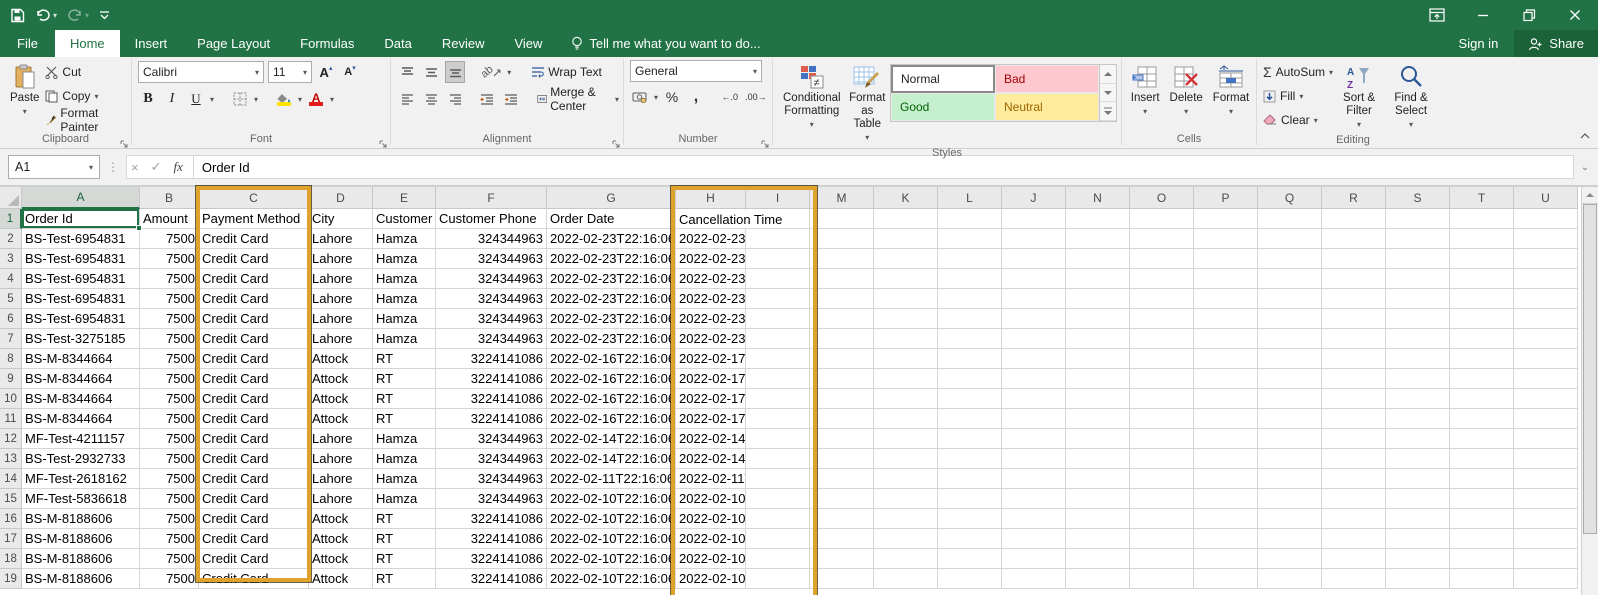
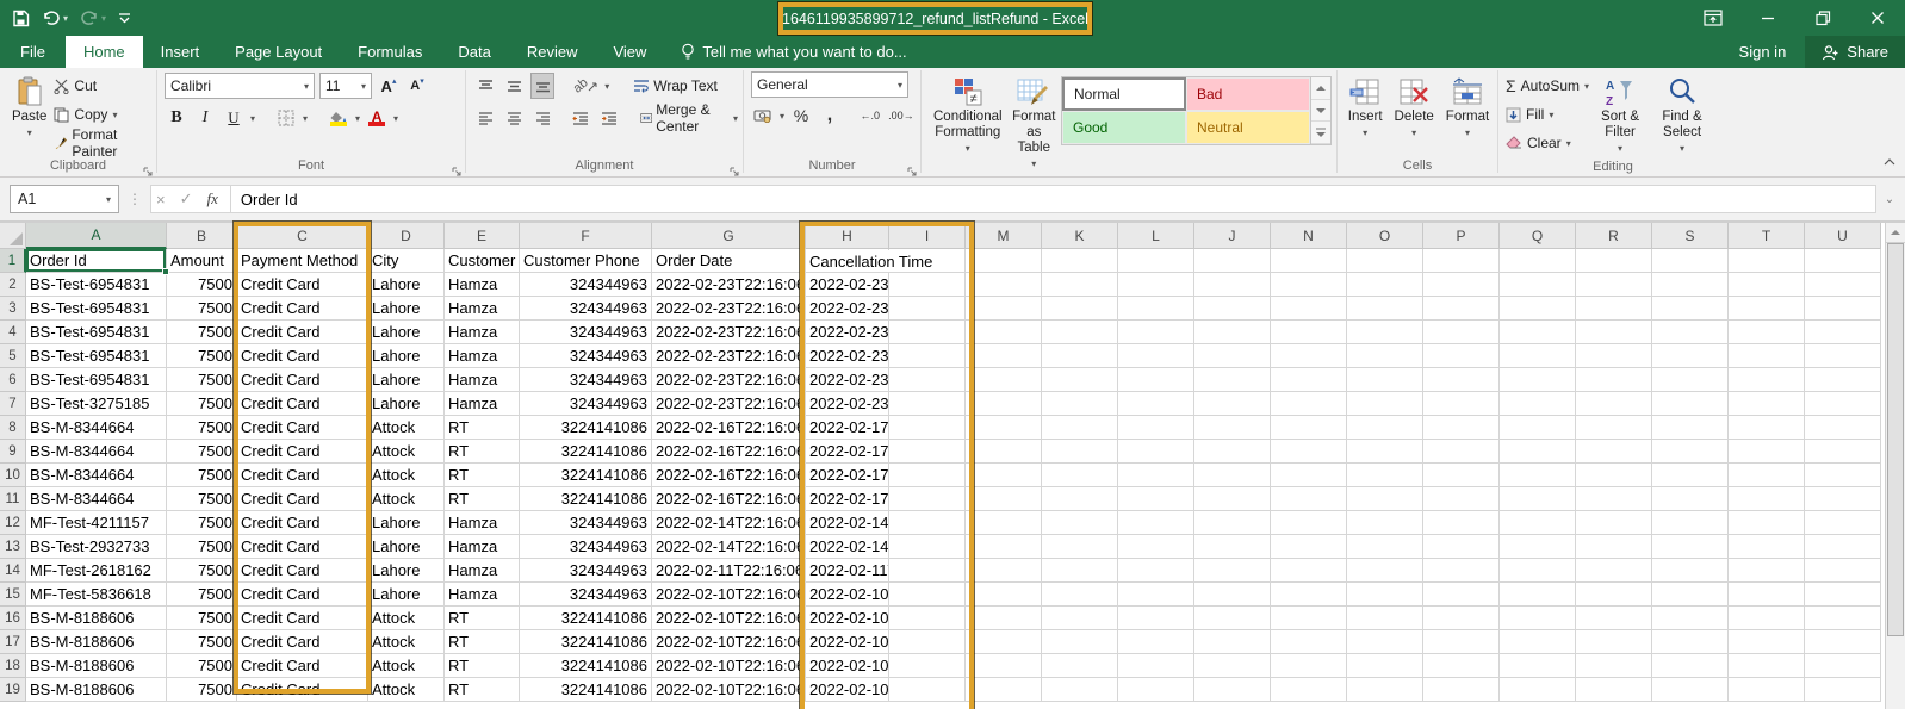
  ▾
  ▾
+ 1646119935899712_refund_listRefund - Excel
  File
  Home
  Insert
  Page Layout
  Formulas
  Data
  Review
  View
  Tell me what you want to do...
  Sign in
  Share
  Paste
  ▾
  Cut
  Copy
  ▾
  Format Painter
  Clipboard
  Calibri
  ▾
  11
  ▾
  A
  A
  B
  I
  U
  ▾
  ▾
  ▾
  A
  ▾
  Font
  ▾
  Wrap Text
  Merge & Center
  ▾
  Alignment
  General
  ▾
  ▾
  %
  ,
  ←.0
  .00→
  Number
  ≠
  Conditional Formatting
  ▾
  Format as Table
  ▾
  Normal
  Bad
  Good
  Neutral
- Styles
  Insert
  ▾
  Delete
  ▾
  Format
  ▾
  Cells
  Σ
  AutoSum
  ▾
  Fill
  ▾
  Clear
  ▾
  A
  Z
  Sort & Filter
  ▾
  Find & Select
  ▾
  Editing
  A1
  ▾
  ⋮
  ×
  ✓
  fx
  Order Id
  ⌄
  A
  B
  C
  D
  E
  F
  G
  H
  I
  M
  K
  L
  J
  N
  O
  P
  Q
  R
  S
  T
  U
  1
  Order Id
  Amount
  Payment Method
  City
  Customer
  Customer Phone
  Order Date
  Cancellation Time
  2
  BS-Test-6954831
  7500
  Credit Card
  Lahore
  Hamza
  324344963
  2022-02-23T22:16:06
  3
  BS-Test-6954831
  7500
  Credit Card
  Lahore
  Hamza
  324344963
  2022-02-23T22:16:06
  4
  BS-Test-6954831
  7500
  Credit Card
  Lahore
  Hamza
  324344963
  2022-02-23T22:16:06
  5
  BS-Test-6954831
  7500
  Credit Card
  Lahore
  Hamza
  324344963
  2022-02-23T22:16:06
  6
  BS-Test-6954831
  7500
  Credit Card
  Lahore
  Hamza
  324344963
  2022-02-23T22:16:06
  7
  BS-Test-3275185
  7500
  Credit Card
  Lahore
  Hamza
  324344963
  2022-02-23T22:16:06
  8
  BS-M-8344664
  7500
  Credit Card
  Attock
  RT
  3224141086
  2022-02-16T22:16:06
  9
  BS-M-8344664
  7500
  Credit Card
  Attock
  RT
  3224141086
  2022-02-16T22:16:06
  10
  BS-M-8344664
  7500
  Credit Card
  Attock
  RT
  3224141086
  2022-02-16T22:16:06
  11
  BS-M-8344664
  7500
  Credit Card
  Attock
  RT
  3224141086
  2022-02-16T22:16:06
  12
  MF-Test-4211157
  7500
  Credit Card
  Lahore
  Hamza
  324344963
  2022-02-14T22:16:06
  13
  BS-Test-2932733
  7500
  Credit Card
  Lahore
  Hamza
  324344963
  2022-02-14T22:16:06
  14
  MF-Test-2618162
  7500
  Credit Card
  Lahore
  Hamza
  324344963
  2022-02-11T22:16:06
  15
  MF-Test-5836618
  7500
  Credit Card
  Lahore
  Hamza
  324344963
  2022-02-10T22:16:06
  16
  BS-M-8188606
  7500
  Credit Card
  Attock
  RT
  3224141086
  2022-02-10T22:16:06
  17
  BS-M-8188606
  7500
  Credit Card
  Attock
  RT
  3224141086
  2022-02-10T22:16:06
  18
  BS-M-8188606
  7500
  Credit Card
  Attock
  RT
  3224141086
  2022-02-10T22:16:06
  19
  BS-M-8188606
  7500
  Credit Card
  Attock
  RT
  3224141086
  2022-02-10T22:16:06
